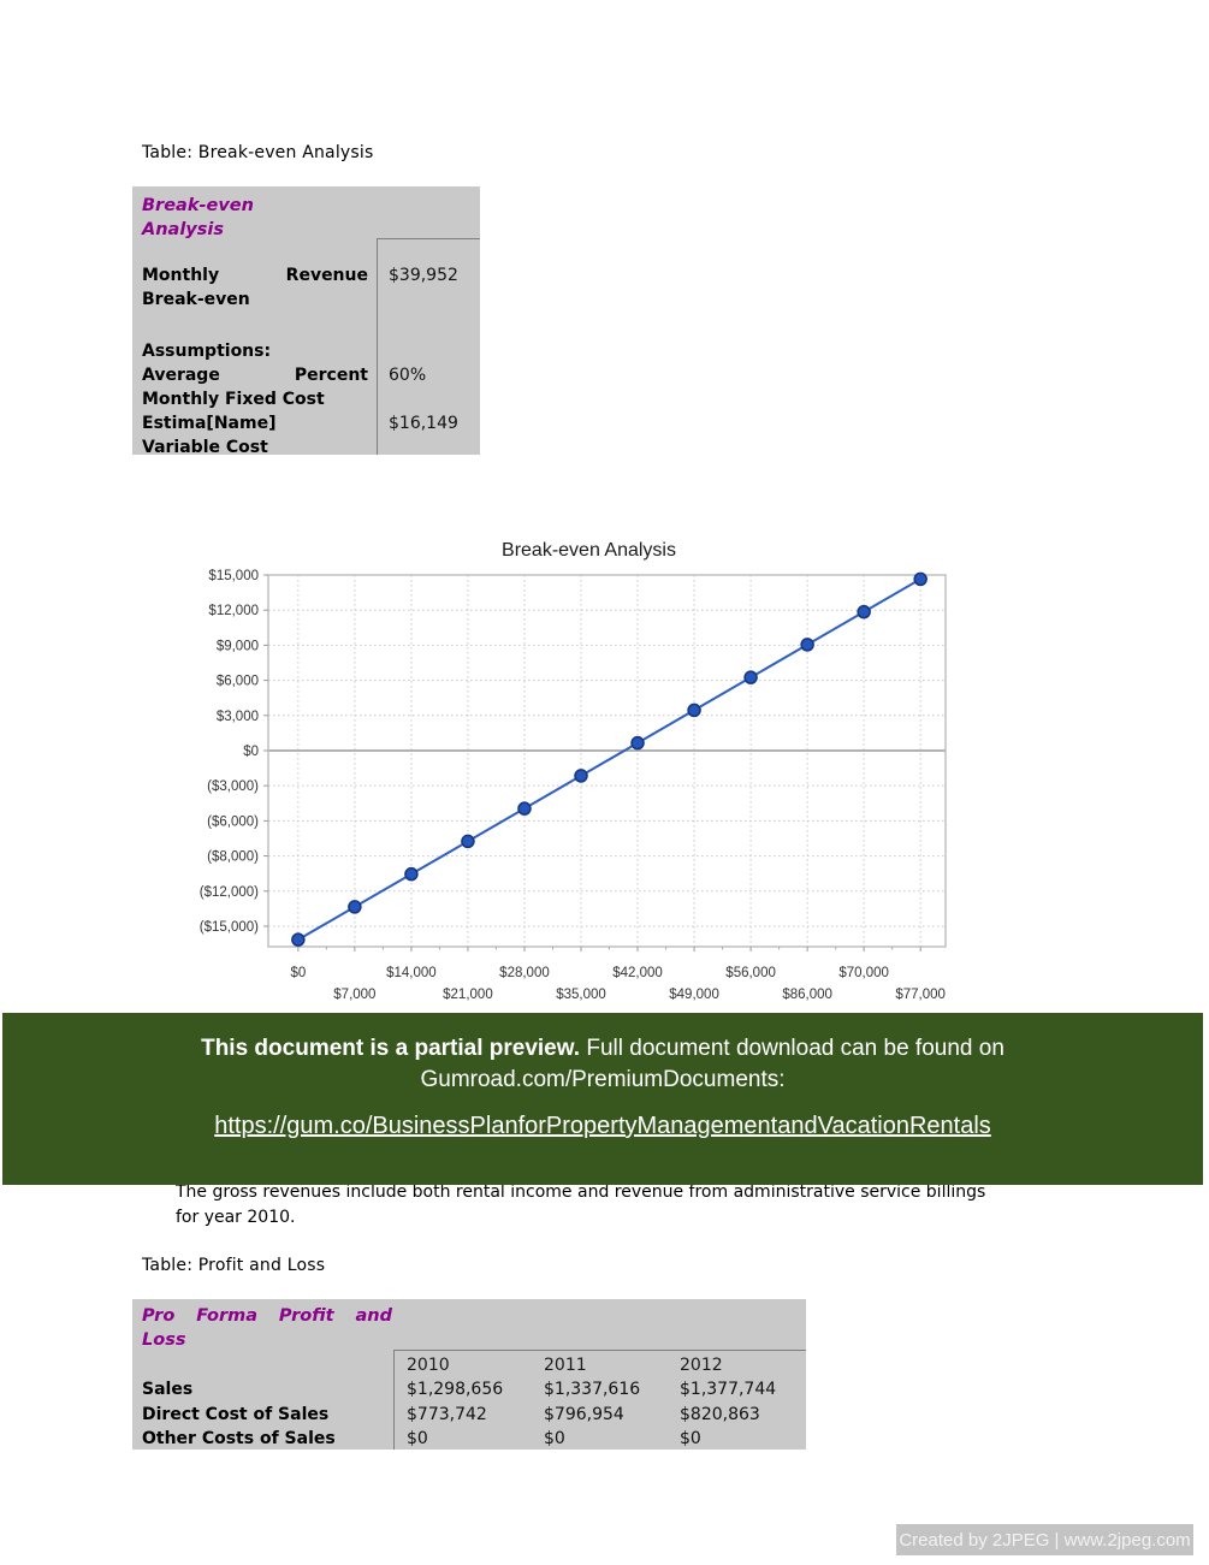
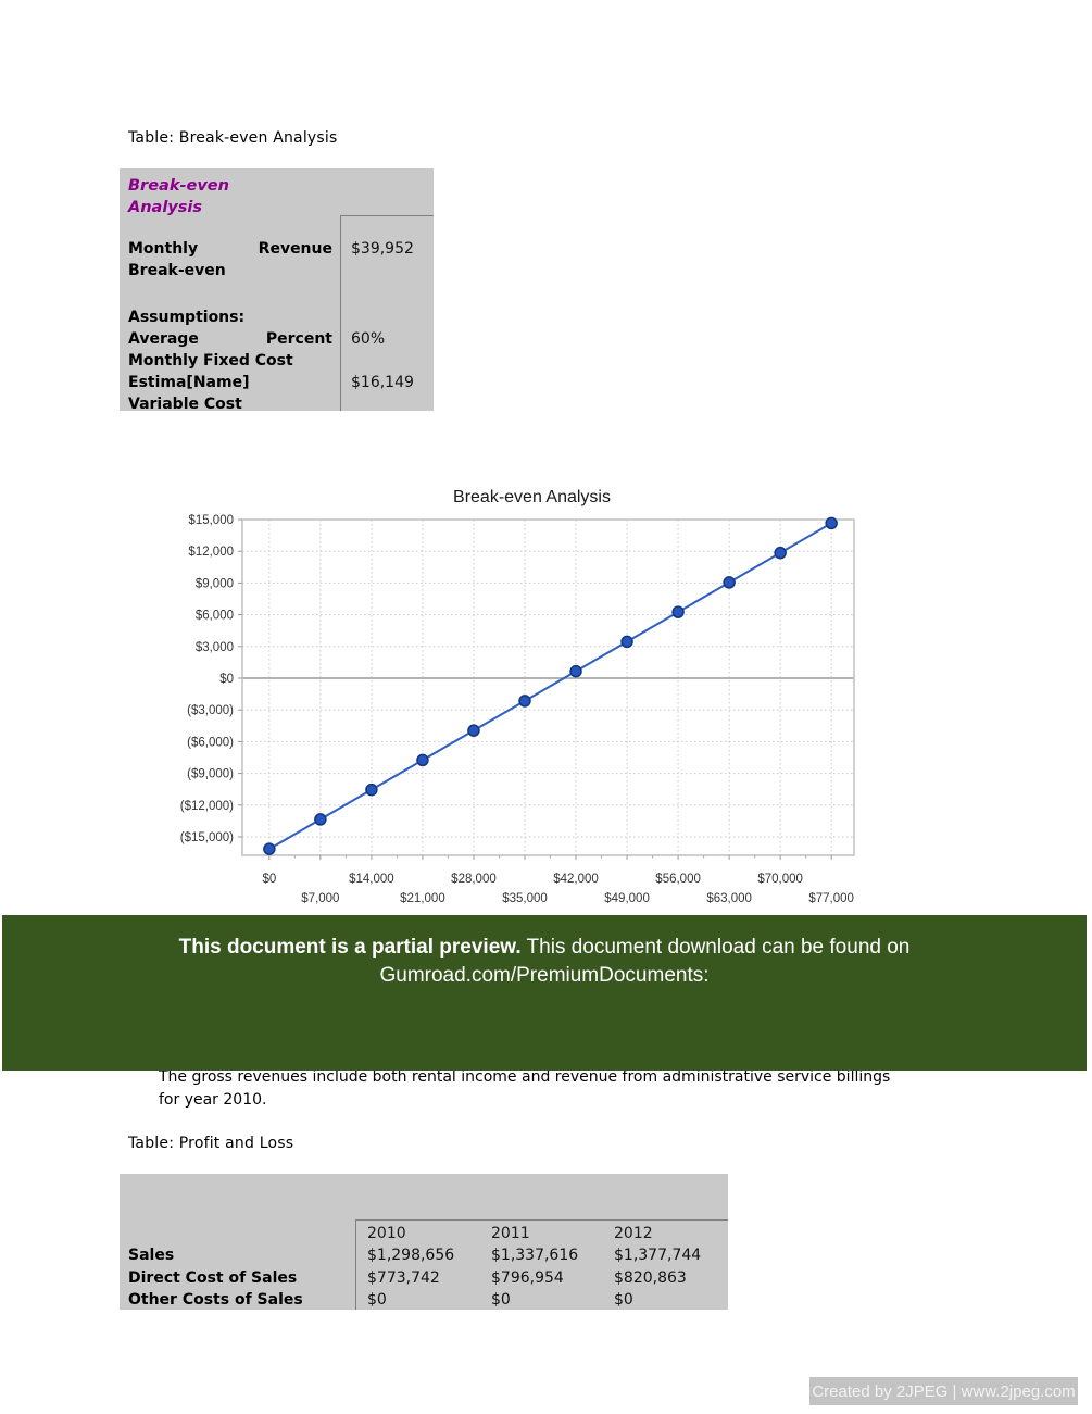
  Table: Break-even Analysis
  Break-even
  Analysis
  Monthly Revenue
  Break-even
  $39,952
  Assumptions:
  Average Percent
  Monthly Fixed Cost
  60%
  Estima[Name]
  Variable Cost
  $16,149
  $0
  $7,000
  $14,000
  $21,000
  $28,000
  $35,000
  $42,000
  $49,000
  $56,000
- $86,000
+ $63,000
  $70,000
  $77,000
  $15,000
  $12,000
  $9,000
  $6,000
  $3,000
  $0
  ($3,000)
  ($6,000)
- ($8,000)
+ ($9,000)
  ($12,000)
  ($15,000)
  Break-even Analysis
- This document is a partial preview. Full document download can be found on
+ This document is a partial preview. This document download can be found on
  Gumroad.com/PremiumDocuments:
- https://gum.co/BusinessPlanforPropertyManagementandVacationRentals
  The gross revenues include both rental income and revenue from administrative service billings
  for year 2010.
  Table: Profit and Loss
- Pro Forma Profit and
- Loss
  2010
  2011
  2012
  Sales
  $1,298,656
  $1,337,616
  $1,377,744
  Direct Cost of Sales
  $773,742
  $796,954
  $820,863
  Other Costs of Sales
  $0
  $0
  $0
  Created by 2JPEG | www.2jpeg.com
